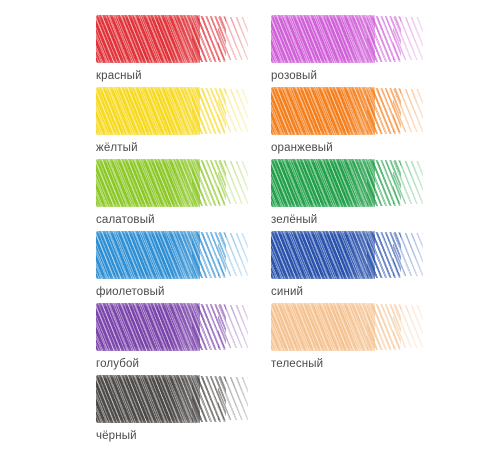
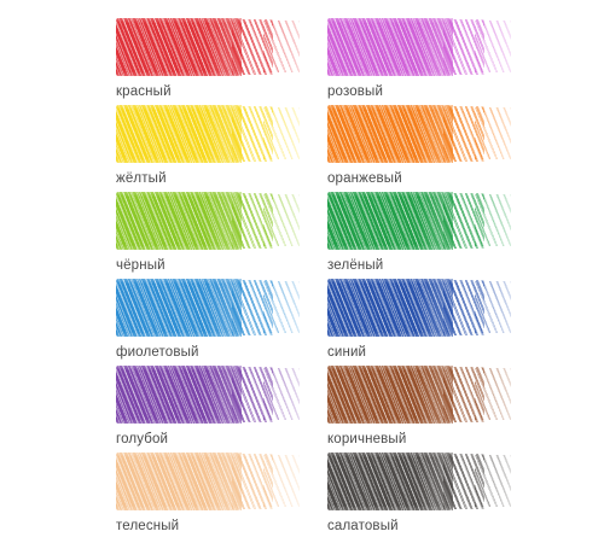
  красный
  розовый
  жёлтый
  оранжевый
- салатовый
+ чёрный
  зелёный
  фиолетовый
  синий
  голубой
+ коричневый
  телесный
- чёрный
+ салатовый
